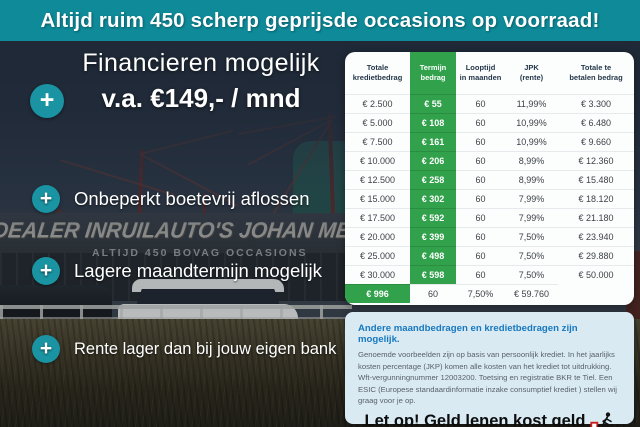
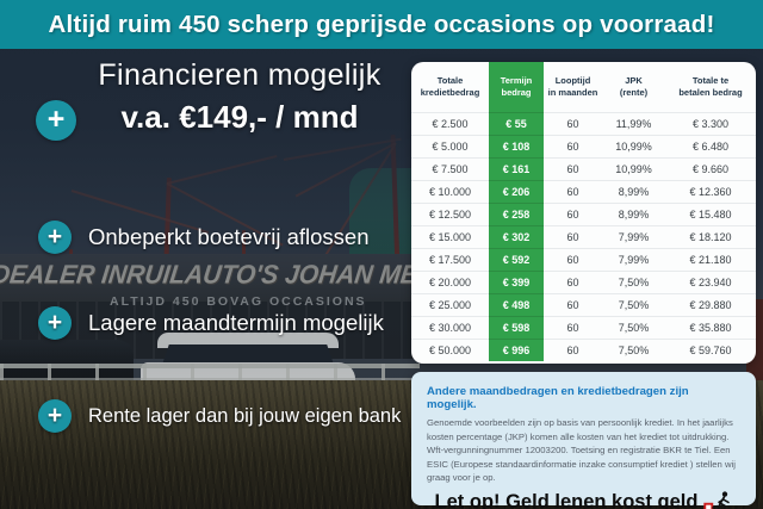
  Altijd ruim 450 scherp geprijsde occasions op voorraad!
  +
  Financieren mogelijk
  v.a. €149,- / mnd
  +
  Onbeperkt boetevrij aflossen
  +
  Lagere maandtermijn mogelijk
  +
  Rente lager dan bij jouw eigen bank
  Totale
  kredietbedrag
  Termijn
  bedrag
  Looptijd
  in maanden
  JPK
  (rente)
  Totale te
  betalen bedrag
  € 2.500
  € 55
  60
  11,99%
  € 3.300
  € 5.000
  € 108
  60
  10,99%
  € 6.480
  € 7.500
  € 161
  60
  10,99%
  € 9.660
  € 10.000
  € 206
  60
  8,99%
  € 12.360
  € 12.500
  € 258
  60
  8,99%
  € 15.480
  € 15.000
  € 302
  60
  7,99%
  € 18.120
  € 17.500
  € 592
  60
  7,99%
  € 21.180
  € 20.000
  € 399
  60
  7,50%
  € 23.940
  € 25.000
  € 498
  60
  7,50%
  € 29.880
  € 30.000
  € 598
  60
  7,50%
+ € 35.880
  € 50.000
  € 996
  60
  7,50%
  € 59.760
  Andere maandbedragen en kredietbedragen zijn mogelijk.
  Genoemde voorbeelden zijn op basis van persoonlijk krediet. In het jaarlijks kosten percentage (JKP) komen alle kosten van het krediet tot uitdrukking. Wft-vergunningnummer 12003200. Toetsing en registratie BKR te Tiel. Een ESIC (Europese standaardinformatie inzake consumptief krediet ) stellen wij graag voor je op.
  Let op! Geld lenen kost geld
